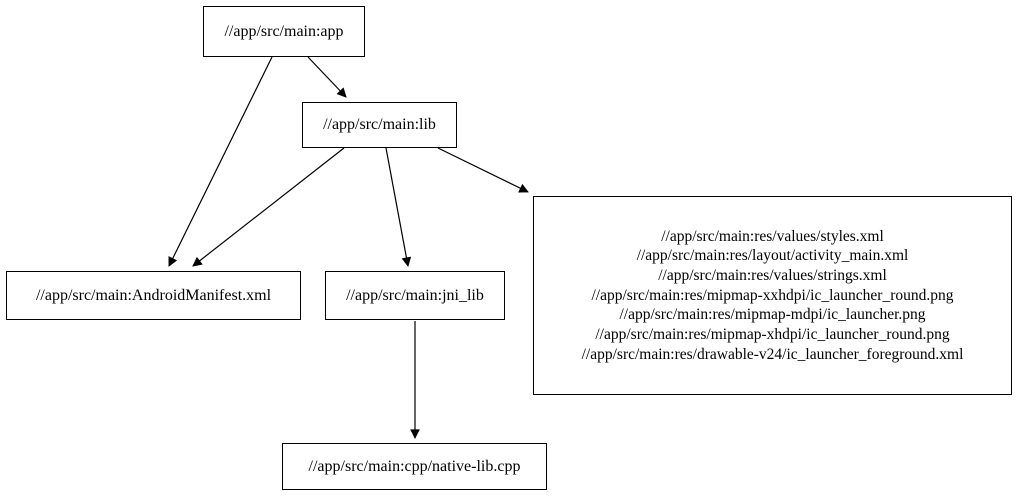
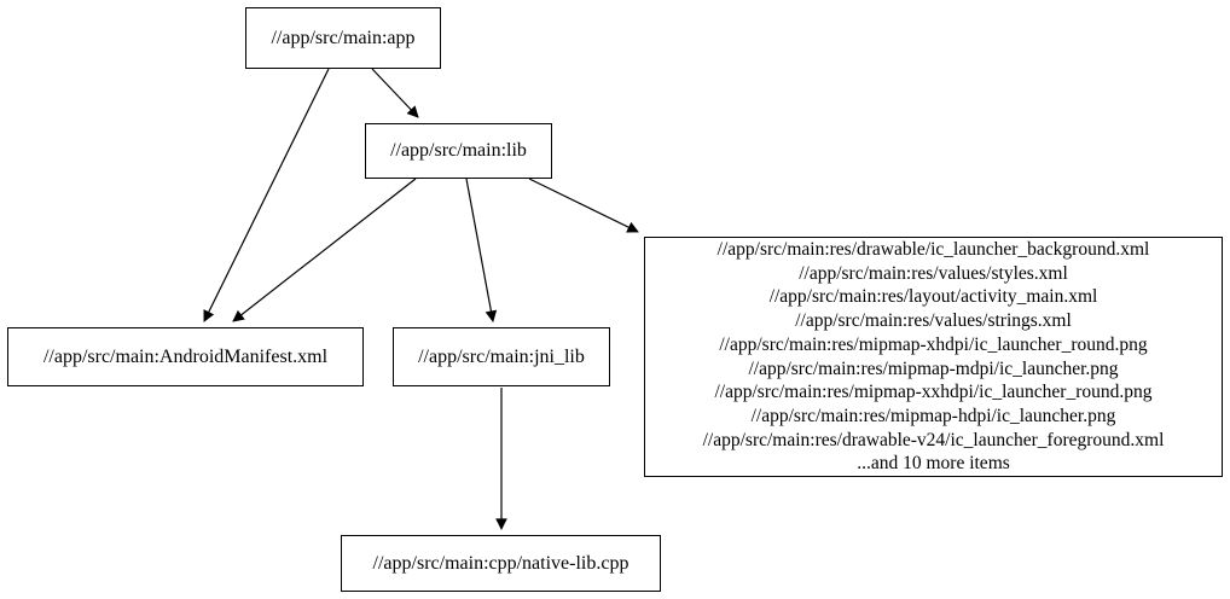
  //app/src/main:app
  //app/src/main:lib
  //app/src/main:AndroidManifest.xml
  //app/src/main:jni_lib
+ //app/src/main:res/drawable/ic_launcher_background.xml
  //app/src/main:res/values/styles.xml
  //app/src/main:res/layout/activity_main.xml
  //app/src/main:res/values/strings.xml
- //app/src/main:res/mipmap-xxhdpi/ic_launcher_round.png
+ //app/src/main:res/mipmap-xhdpi/ic_launcher_round.png
  //app/src/main:res/mipmap-mdpi/ic_launcher.png
- //app/src/main:res/mipmap-xhdpi/ic_launcher_round.png
+ //app/src/main:res/mipmap-xxhdpi/ic_launcher_round.png
+ //app/src/main:res/mipmap-hdpi/ic_launcher.png
  //app/src/main:res/drawable-v24/ic_launcher_foreground.xml
+ ...and 10 more items
  //app/src/main:cpp/native-lib.cpp
